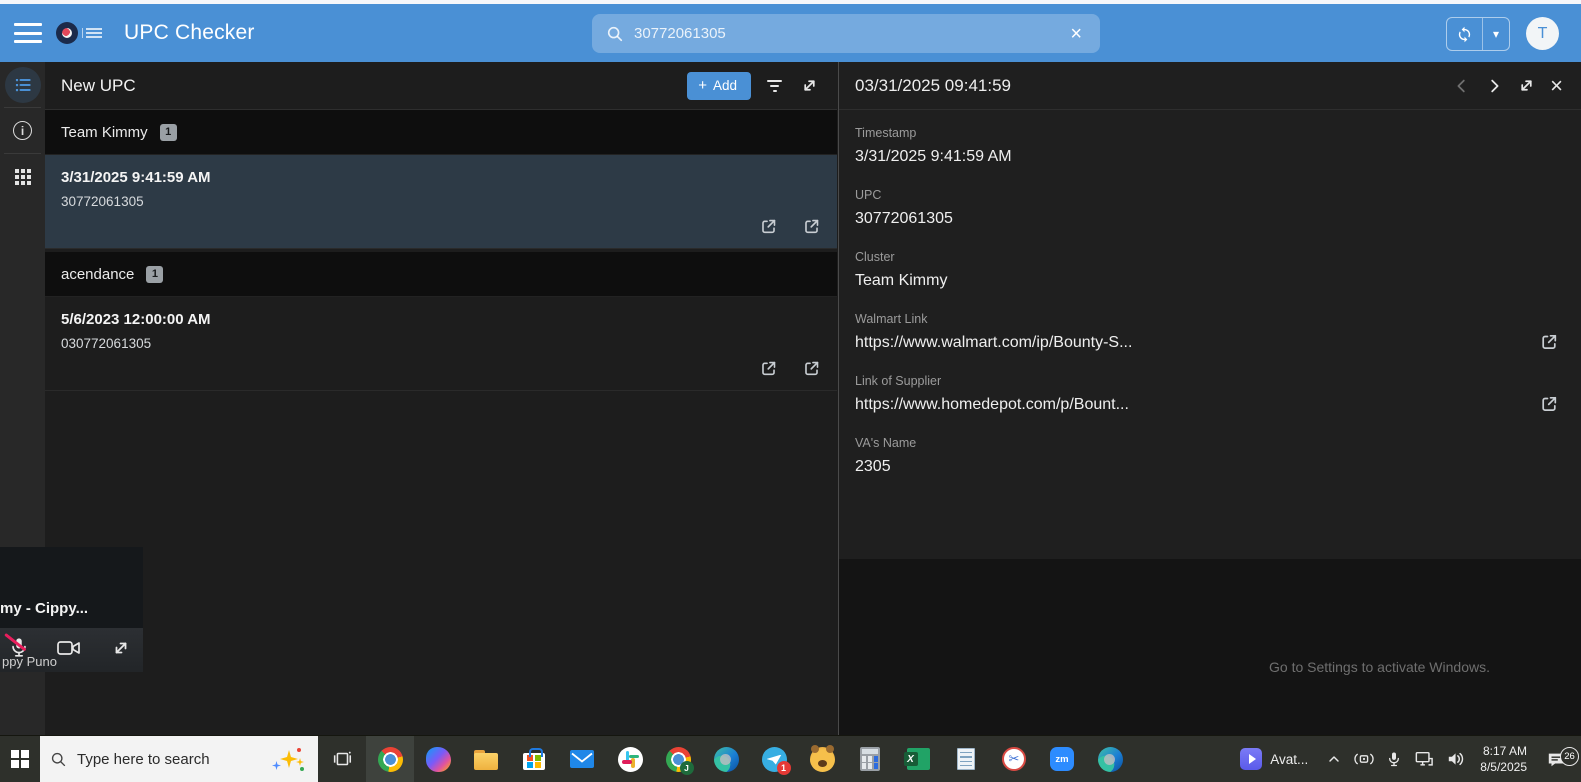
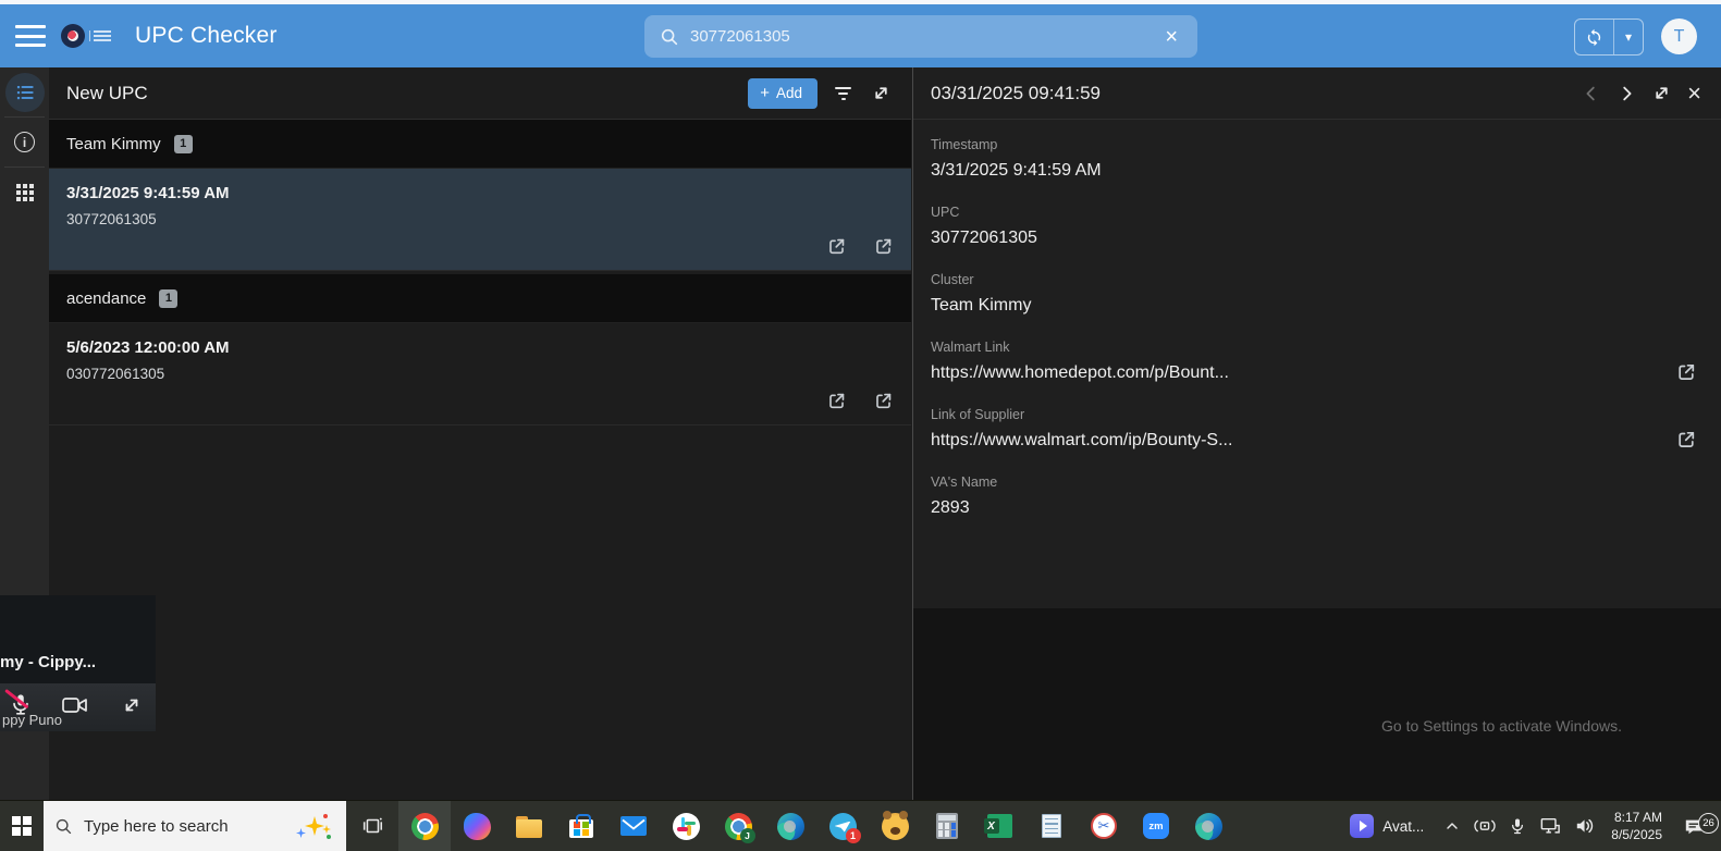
  UPC Checker
  30772061305
  ×
  ▾
  T
  i
  New UPC
  +
  Add
  Team Kimmy
  1
  3/31/2025 9:41:59 AM
  30772061305
  acendance
  1
  5/6/2023 12:00:00 AM
  030772061305
  03/31/2025 09:41:59
  ×
  Timestamp
  3/31/2025 9:41:59 AM
  UPC
  30772061305
  Cluster
  Team Kimmy
  Walmart Link
- https://www.walmart.com/ip/Bounty-S...
+ https://www.homedepot.com/p/Bount...
  Link of Supplier
- https://www.homedepot.com/p/Bount...
+ https://www.walmart.com/ip/Bounty-S...
  VA's Name
- 2305
+ 2893
  Go to Settings to activate Windows.
  my - Cippy...
  ppy Puno
  Type here to search
  J
  1
  X
  ✂
  zm
  Avat...
  8:17 AM
  8/5/2025
  26
